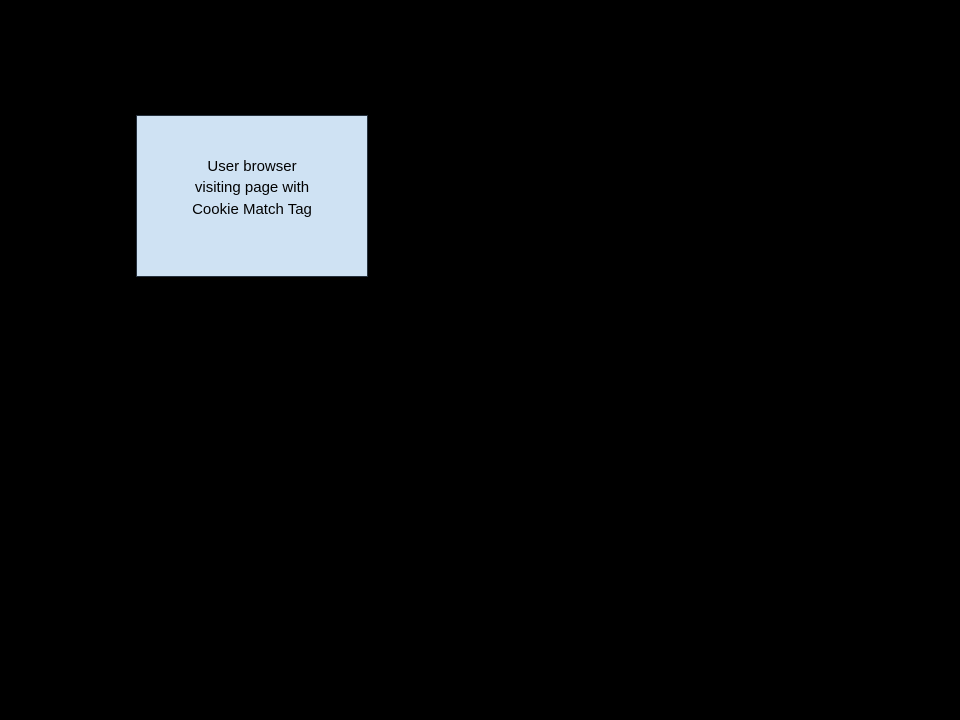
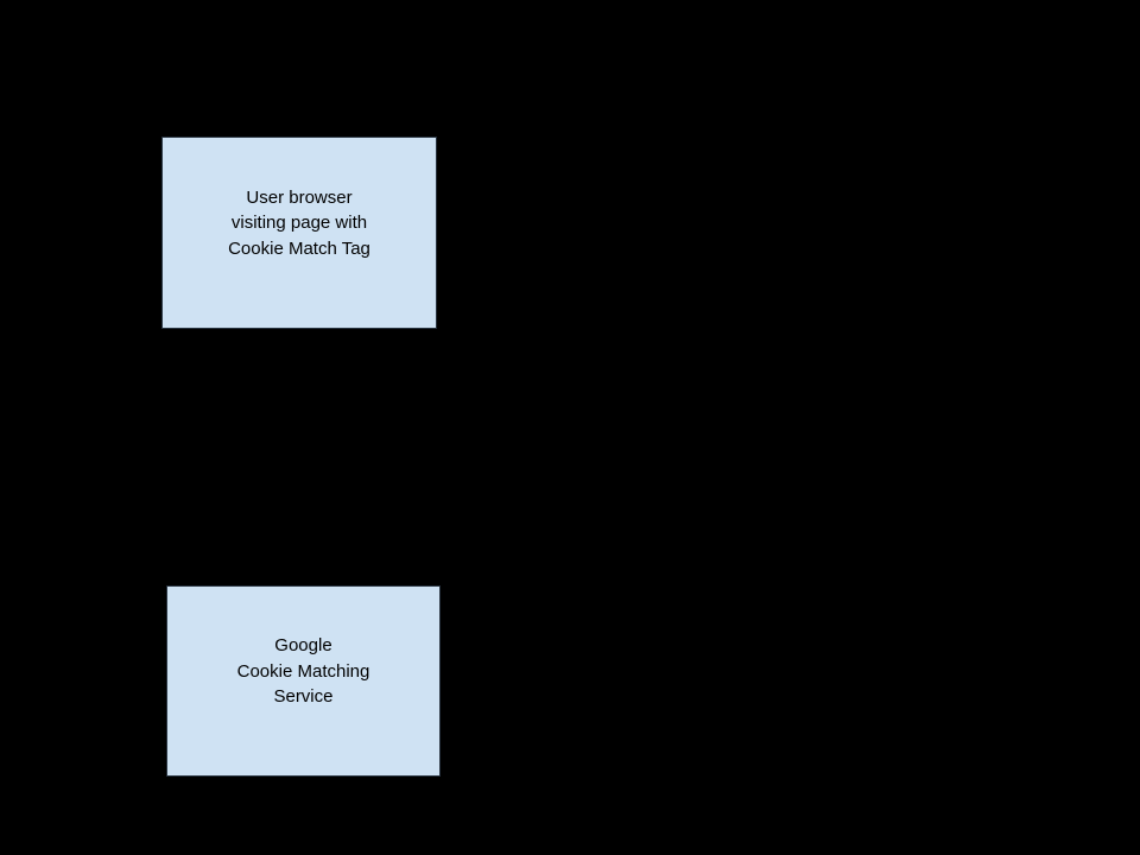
  User browser
  visiting page with
  Cookie Match Tag
+ Google
+ Cookie Matching
+ Service
